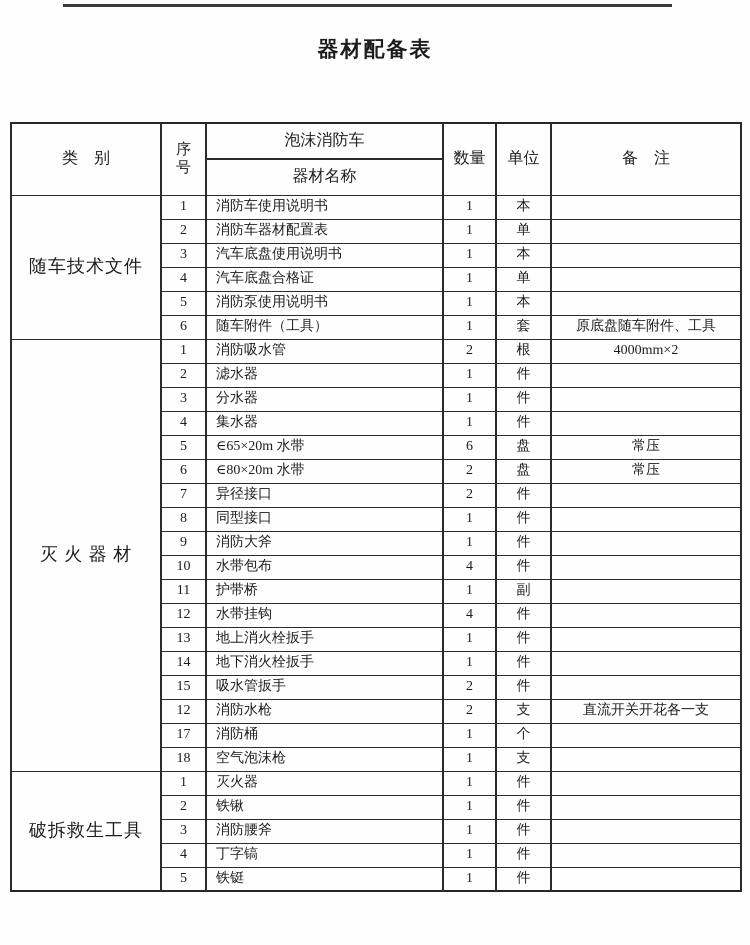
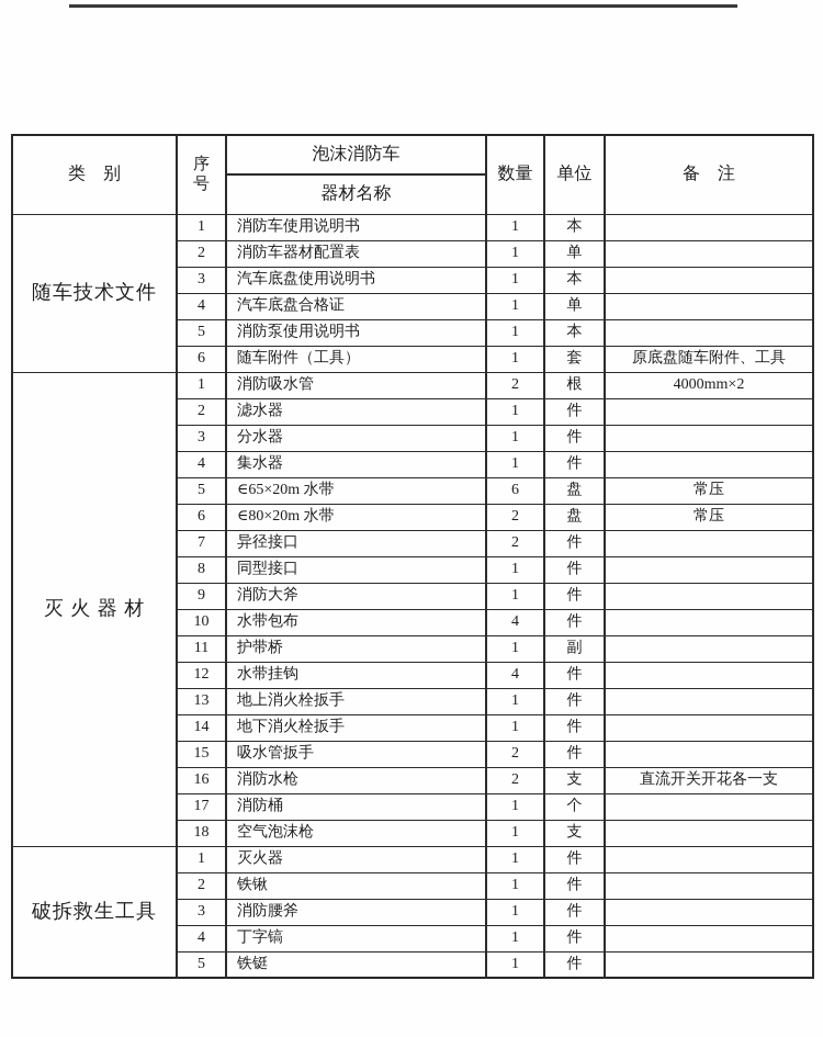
- 器材配备表
  类 别	序号	泡沫消防车	数量	单位	备 注
  器材名称
  随车技术文件	1	消防车使用说明书	1	本
  2	消防车器材配置表	1	单
  3	汽车底盘使用说明书	1	本
  4	汽车底盘合格证	1	单
  5	消防泵使用说明书	1	本
  6	随车附件（工具）	1	套	原底盘随车附件、工具
  灭 火 器 材	1	消防吸水管	2	根	4000mm×2
  2	滤水器	1	件
  3	分水器	1	件
  4	集水器	1	件
  5	∈65×20m 水带	6	盘	常压
  6	∈80×20m 水带	2	盘	常压
  7	异径接口	2	件
  8	同型接口	1	件
  9	消防大斧	1	件
  10	水带包布	4	件
  11	护带桥	1	副
  12	水带挂钩	4	件
  13	地上消火栓扳手	1	件
  14	地下消火栓扳手	1	件
  15	吸水管扳手	2	件
- 12	消防水枪	2	支	直流开关开花各一支
+ 16	消防水枪	2	支	直流开关开花各一支
  17	消防桶	1	个
  18	空气泡沫枪	1	支
  破拆救生工具	1	灭火器	1	件
  2	铁锹	1	件
  3	消防腰斧	1	件
  4	丁字镐	1	件
  5	铁铤	1	件
